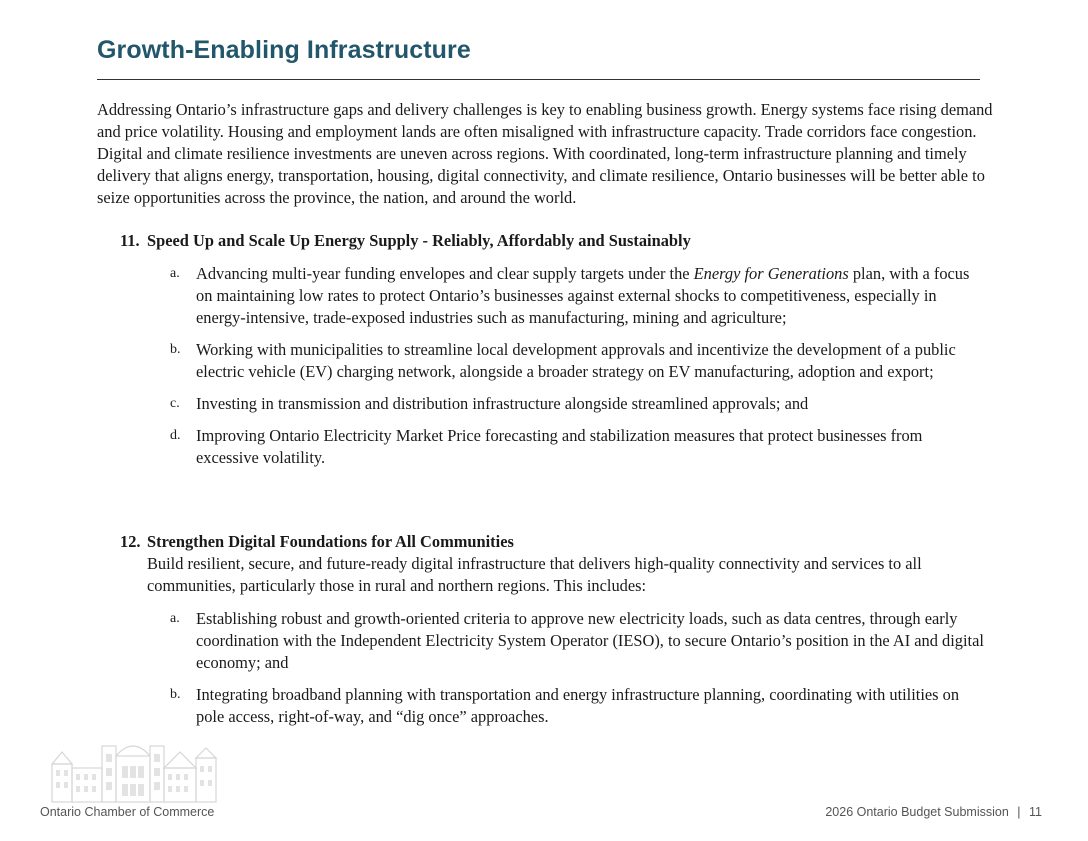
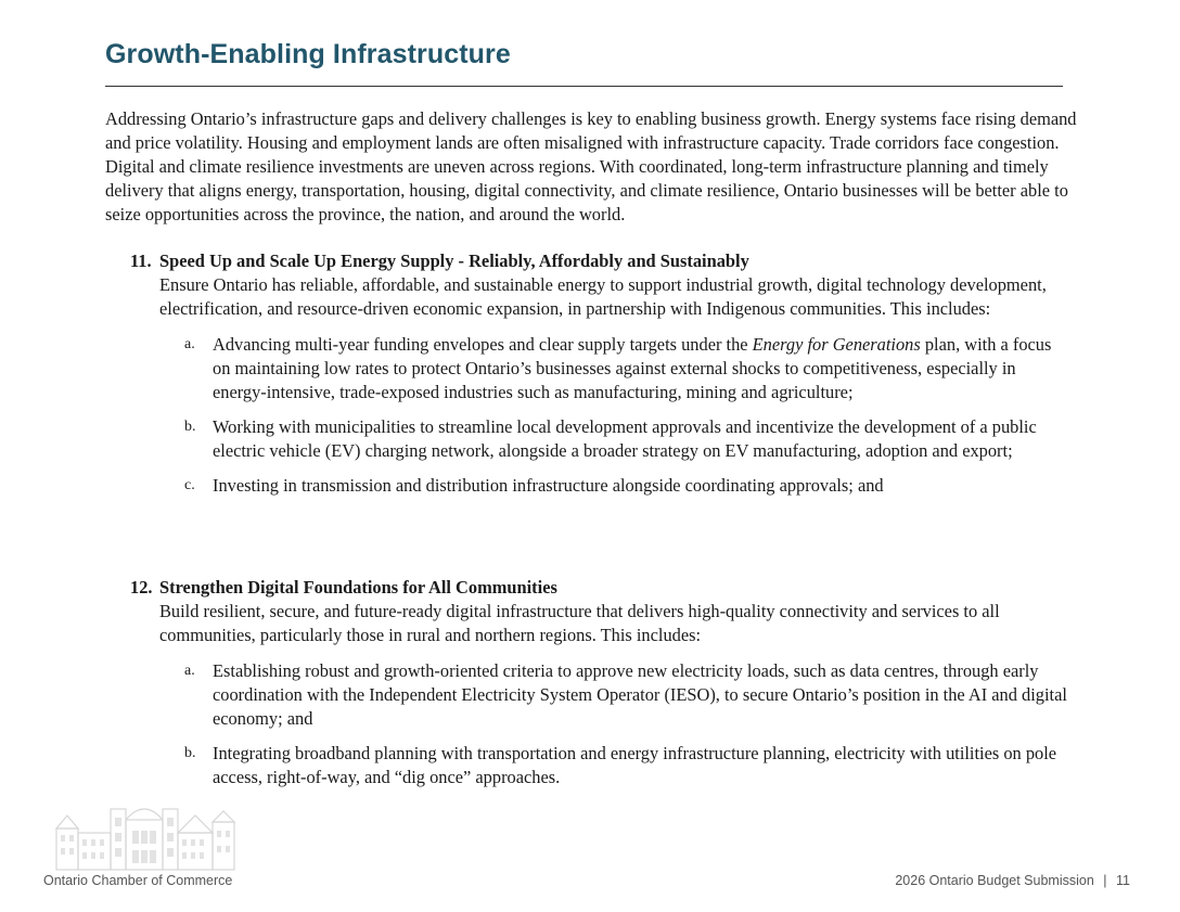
  Growth-Enabling Infrastructure
  Addressing Ontario’s infrastructure gaps and delivery challenges is key to enabling business growth. Energy systems face rising demand and price volatility. Housing and employment lands are often misaligned with infrastructure capacity. Trade corridors face congestion. Digital and climate resilience investments are uneven across regions. With coordinated, long-term infrastructure planning and timely delivery that aligns energy, transportation, housing, digital connectivity, and climate resilience, Ontario businesses will be better able to seize opportunities across the province, the nation, and around the world.
  11.
  Speed Up and Scale Up Energy Supply - Reliably, Affordably and Sustainably
+ Ensure Ontario has reliable, affordable, and sustainable energy to support industrial growth, digital technology development, electrification, and resource-driven economic expansion, in partnership with Indigenous communities. This includes:
  a.
  Advancing multi-year funding envelopes and clear supply targets under the Energy for Generations plan, with a focus on maintaining low rates to protect Ontario’s businesses against external shocks to competitiveness, especially in energy-intensive, trade-exposed industries such as manufacturing, mining and agriculture;
  b.
  Working with municipalities to streamline local development approvals and incentivize the development of a public electric vehicle (EV) charging network, alongside a broader strategy on EV manufacturing, adoption and export;
  c.
- Investing in transmission and distribution infrastructure alongside streamlined approvals; and
+ Investing in transmission and distribution infrastructure alongside coordinating approvals; and
- d.
- Improving Ontario Electricity Market Price forecasting and stabilization measures that protect businesses from excessive volatility.
  12.
  Strengthen Digital Foundations for All Communities
  Build resilient, secure, and future-ready digital infrastructure that delivers high-quality connectivity and services to all communities, particularly those in rural and northern regions. This includes:
  a.
  Establishing robust and growth-oriented criteria to approve new electricity loads, such as data centres, through early coordination with the Independent Electricity System Operator (IESO), to secure Ontario’s position in the AI and digital economy; and
  b.
- Integrating broadband planning with transportation and energy infrastructure planning, coordinating with utilities on pole access, right-of-way, and “dig once” approaches.
+ Integrating broadband planning with transportation and energy infrastructure planning, electricity with utilities on pole access, right-of-way, and “dig once” approaches.
  Ontario Chamber of Commerce
  2026 Ontario Budget Submission | 11
